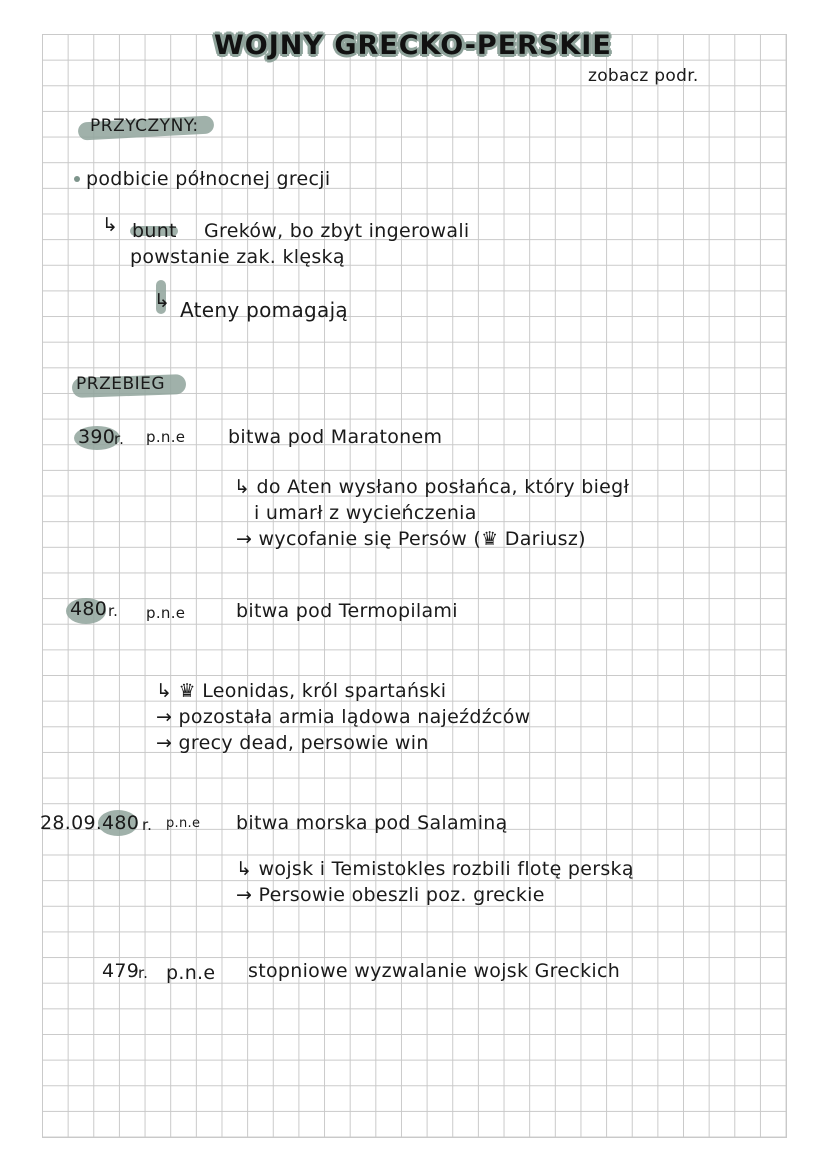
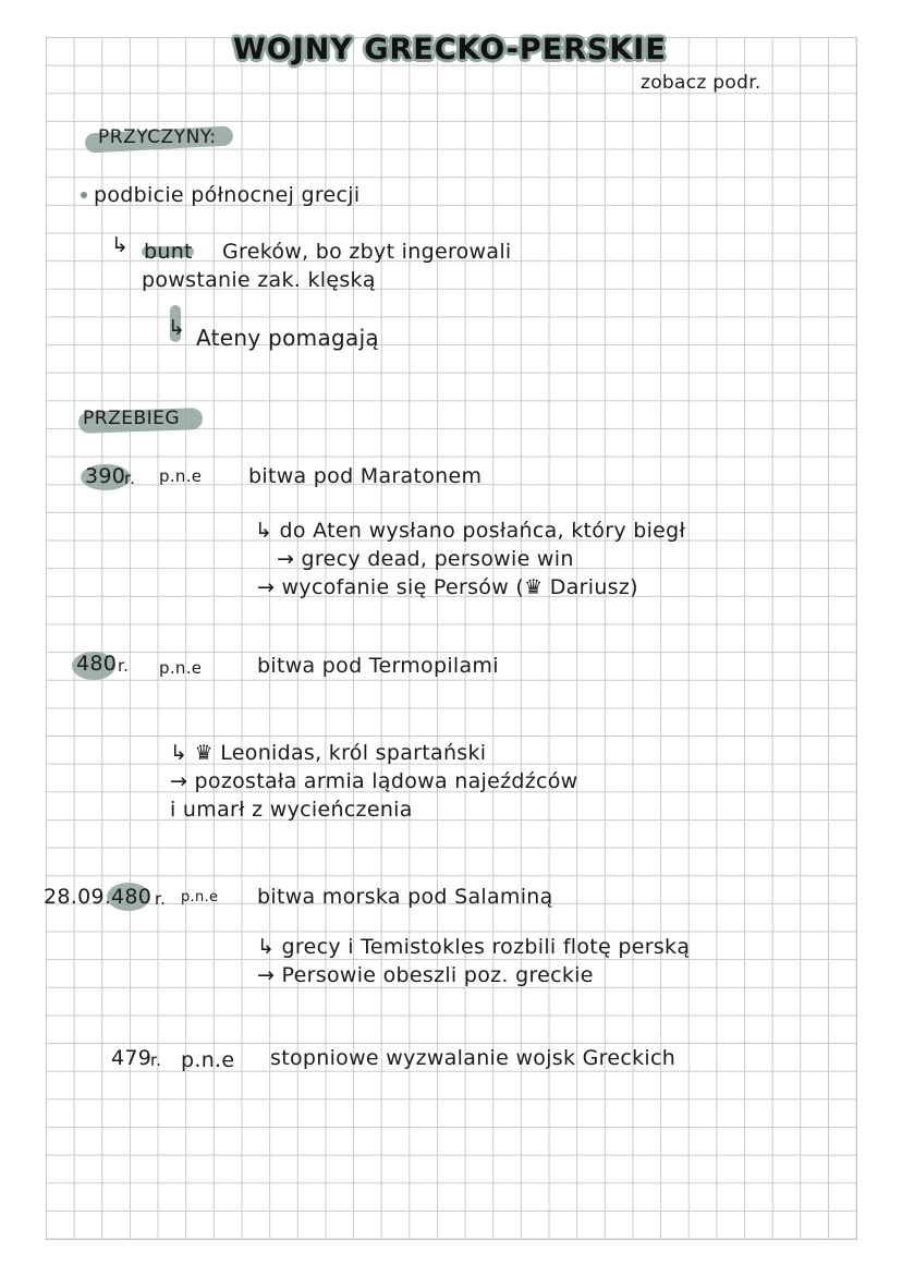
  WOJNY GRECKO-PERSKIE
  zobacz podr.
  PRZYCZYNY:
  podbicie północnej grecji
  ↳
  bunt
  Greków, bo zbyt ingerowali
  powstanie zak. klęską
  ↳
  Ateny pomagają
  PRZEBIEG
  390
  r.
  p.n.e
  bitwa pod Maratonem
  ↳ do Aten wysłano posłańca, który biegł
- i umarł z wycieńczenia
+ → grecy dead, persowie win
  → wycofanie się Persów (♛ Dariusz)
  480
  r.
  p.n.e
  bitwa pod Termopilami
  ↳ ♛ Leonidas, król spartański
  → pozostała armia lądowa najeźdźców
- → grecy dead, persowie win
+ i umarł z wycieńczenia
  28.09.
  480
  r.
  p.n.e
  bitwa morska pod Salaminą
- ↳ wojsk i Temistokles rozbili flotę perską
+ ↳ grecy i Temistokles rozbili flotę perską
  → Persowie obeszli poz. greckie
  479
  r.
  p.n.e
  stopniowe wyzwalanie wojsk Greckich
